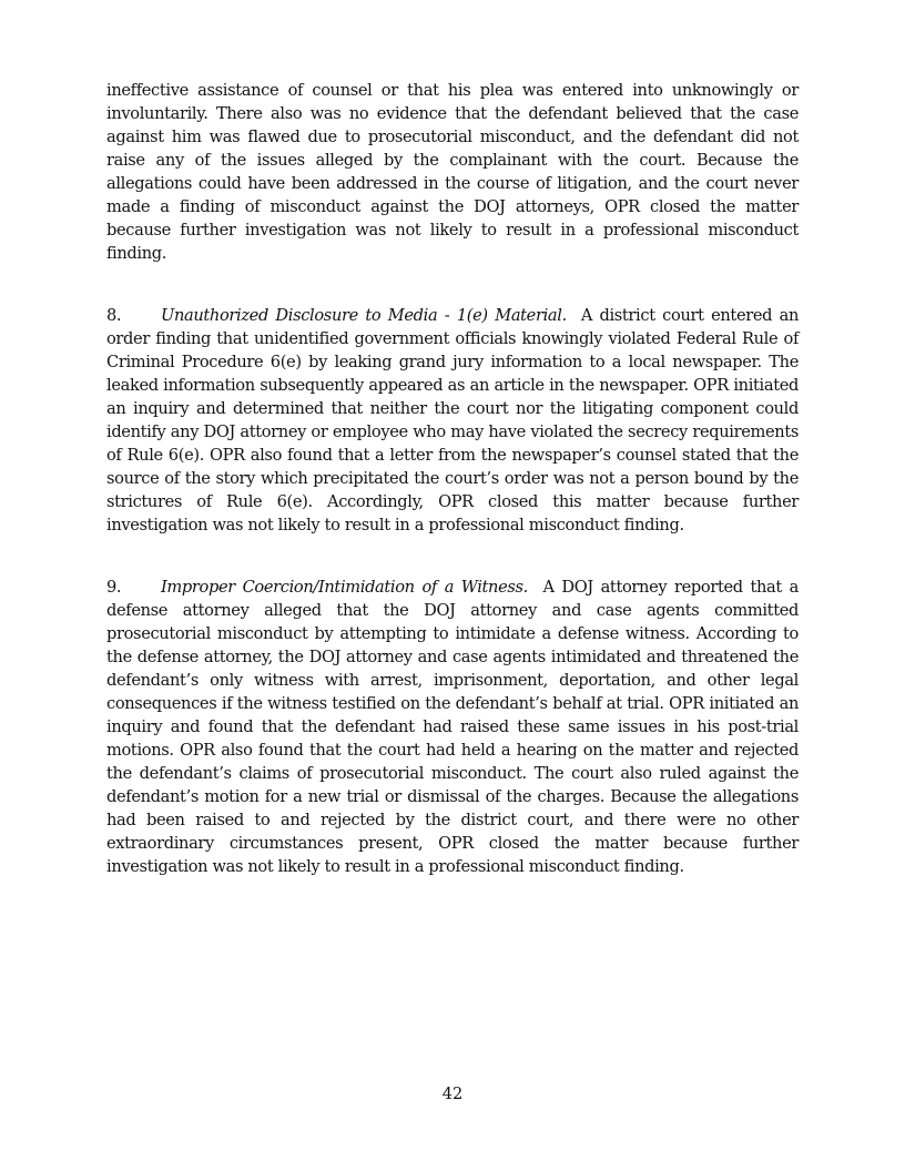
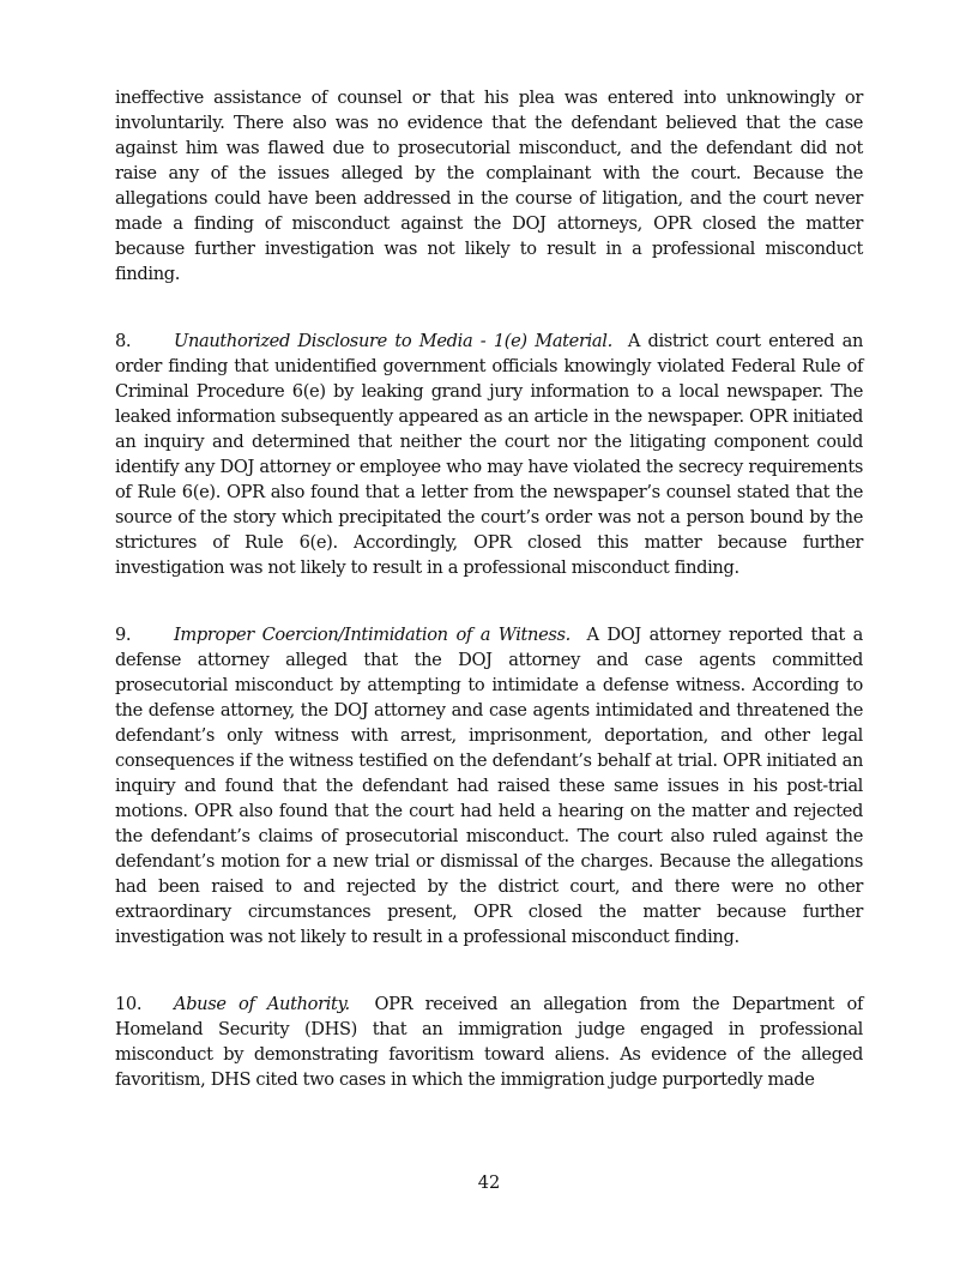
  ineffective assistance of counsel or that his plea was entered into unknowingly or involuntarily. There also was no evidence that the defendant believed that the case against him was flawed due to prosecutorial misconduct, and the defendant did not raise any of the issues alleged by the complainant with the court. Because the allegations could have been addressed in the course of litigation, and the court never made a finding of misconduct against the DOJ attorneys, OPR closed the matter because further investigation was not likely to result in a professional misconduct finding.
  8. Unauthorized Disclosure to Media - 1(e) Material. A district court entered an order finding that unidentified government officials knowingly violated Federal Rule of Criminal Procedure 6(e) by leaking grand jury information to a local newspaper. The leaked information subsequently appeared as an article in the newspaper. OPR initiated an inquiry and determined that neither the court nor the litigating component could identify any DOJ attorney or employee who may have violated the secrecy requirements of Rule 6(e). OPR also found that a letter from the newspaper’s counsel stated that the source of the story which precipitated the court’s order was not a person bound by the strictures of Rule 6(e). Accordingly, OPR closed this matter because further investigation was not likely to result in a professional misconduct finding.
  9. Improper Coercion/Intimidation of a Witness. A DOJ attorney reported that a defense attorney alleged that the DOJ attorney and case agents committed prosecutorial misconduct by attempting to intimidate a defense witness. According to the defense attorney, the DOJ attorney and case agents intimidated and threatened the defendant’s only witness with arrest, imprisonment, deportation, and other legal consequences if the witness testified on the defendant’s behalf at trial. OPR initiated an inquiry and found that the defendant had raised these same issues in his post-trial motions. OPR also found that the court had held a hearing on the matter and rejected the defendant’s claims of prosecutorial misconduct. The court also ruled against the defendant’s motion for a new trial or dismissal of the charges. Because the allegations had been raised to and rejected by the district court, and there were no other extraordinary circumstances present, OPR closed the matter because further investigation was not likely to result in a professional misconduct finding.
+ 10. Abuse of Authority. OPR received an allegation from the Department of Homeland Security (DHS) that an immigration judge engaged in professional misconduct by demonstrating favoritism toward aliens. As evidence of the alleged favoritism, DHS cited two cases in which the immigration judge purportedly made
  42
